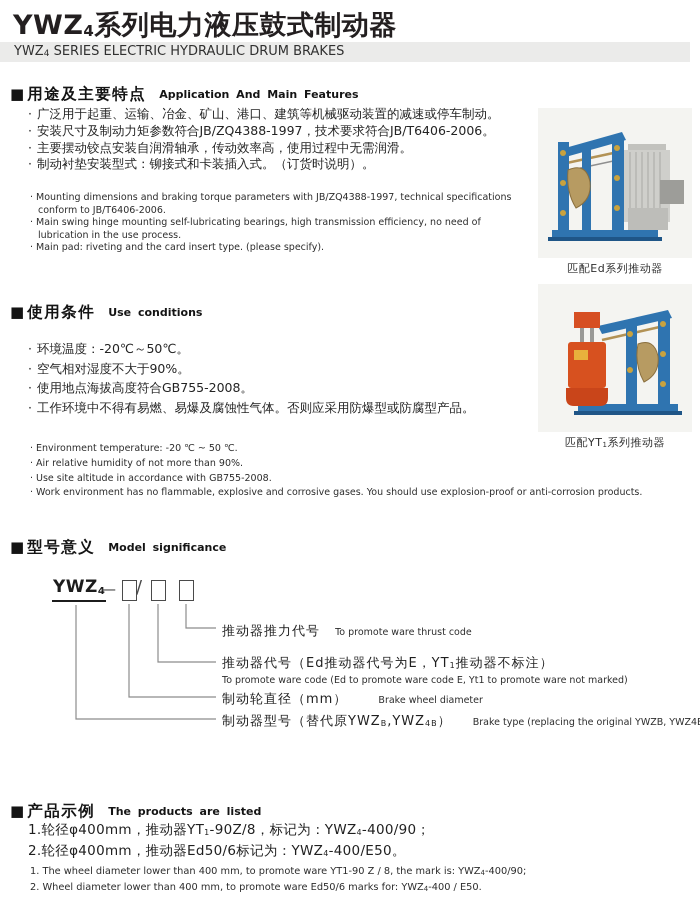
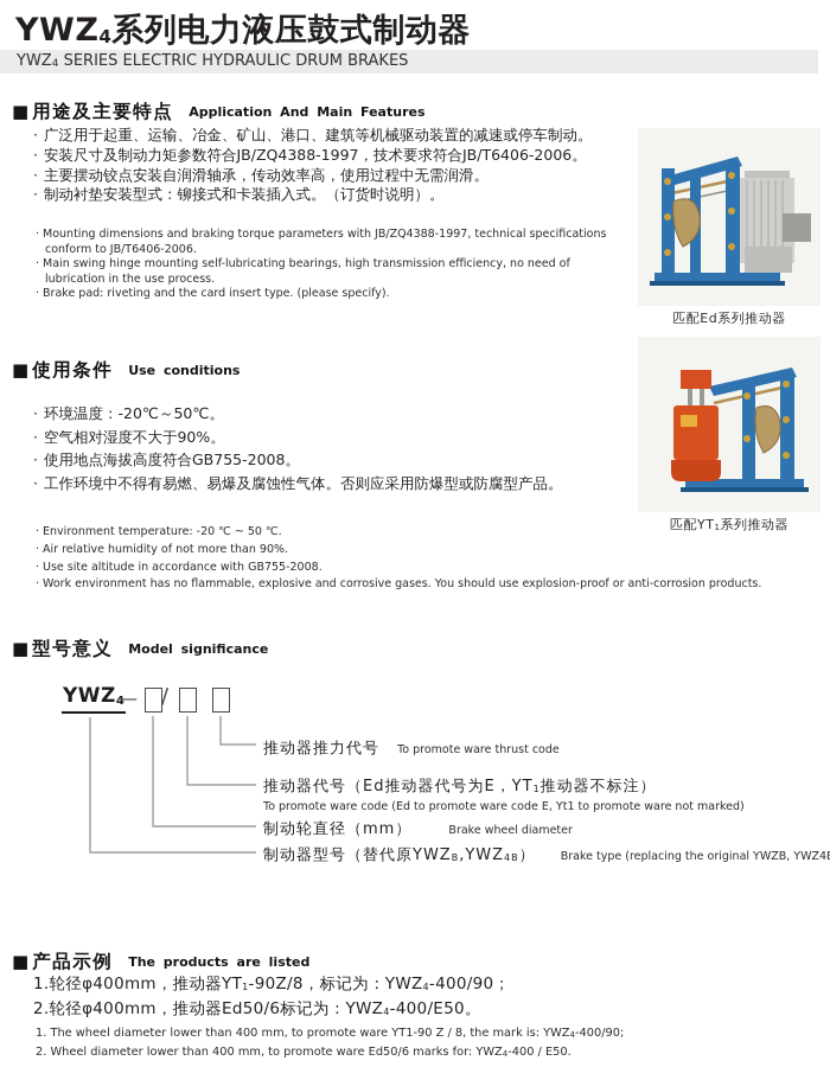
  YWZ4系列电力液压鼓式制动器
  YWZ4 SERIES ELECTRIC HYDRAULIC DRUM BRAKES
  ■
  用途及主要特点
  Application And Main Features
  · 广泛用于起重、运输、冶金、矿山、港口、建筑等机械驱动装置的减速或停车制动。
  · 安装尺寸及制动力矩参数符合JB/ZQ4388-1997，技术要求符合JB/T6406-2006。
  · 主要摆动铰点安装自润滑轴承，传动效率高，使用过程中无需润滑。
  · 制动衬垫安装型式：铆接式和卡装插入式。（订货时说明）。
  · Mounting dimensions and braking torque parameters with JB/ZQ4388-1997, technical specifications conform to JB/T6406-2006.
  · Main swing hinge mounting self-lubricating bearings, high transmission efficiency, no need of lubrication in the use process.
- · Main pad: riveting and the card insert type. (please specify).
+ · Brake pad: riveting and the card insert type. (please specify).
  匹配Ed系列推动器
  ■
  使用条件
  Use conditions
  · 环境温度：-20℃～50℃。
  · 空气相对湿度不大于90%。
  · 使用地点海拔高度符合GB755-2008。
  · 工作环境中不得有易燃、易爆及腐蚀性气体。否则应采用防爆型或防腐型产品。
  匹配YT1系列推动器
  · Environment temperature: -20 ℃ ~ 50 ℃.
  · Air relative humidity of not more than 90%.
  · Use site altitude in accordance with GB755-2008.
  · Work environment has no flammable, explosive and corrosive gases. You should use explosion-proof or anti-corrosion products.
  ■
  型号意义
  Model significance
  YWZ4
  —
  /
  推动器推力代号 To promote ware thrust code
  推动器代号（Ed推动器代号为E，YT1推动器不标注）
  To promote ware code (Ed to promote ware code E, Yt1 to promote ware not marked)
  制动轮直径（mm） Brake wheel diameter
  制动器型号（替代原YWZB,YWZ4B） Brake type (replacing the original YWZB, YWZ4
  ■
  产品示例
  The products are listed
  1.轮径φ400mm，推动器YT1-90Z/8，标记为：YWZ4-400/90；
  2.轮径φ400mm，推动器Ed50/6标记为：YWZ4-400/E50。
  1. The wheel diameter lower than 400 mm, to promote ware YT1-90 Z / 8, the mark is: YWZ4-400/90;
  2. Wheel diameter lower than 400 mm, to promote ware Ed50/6 marks for: YWZ4-400 / E50.
